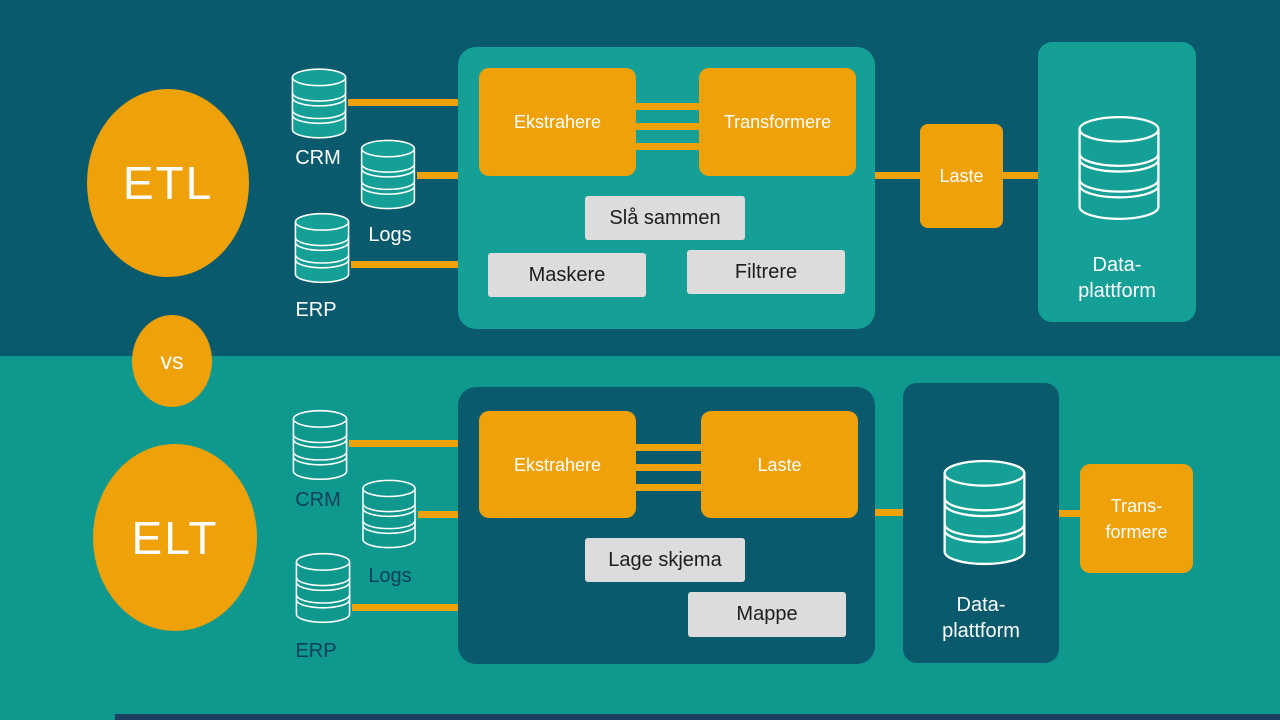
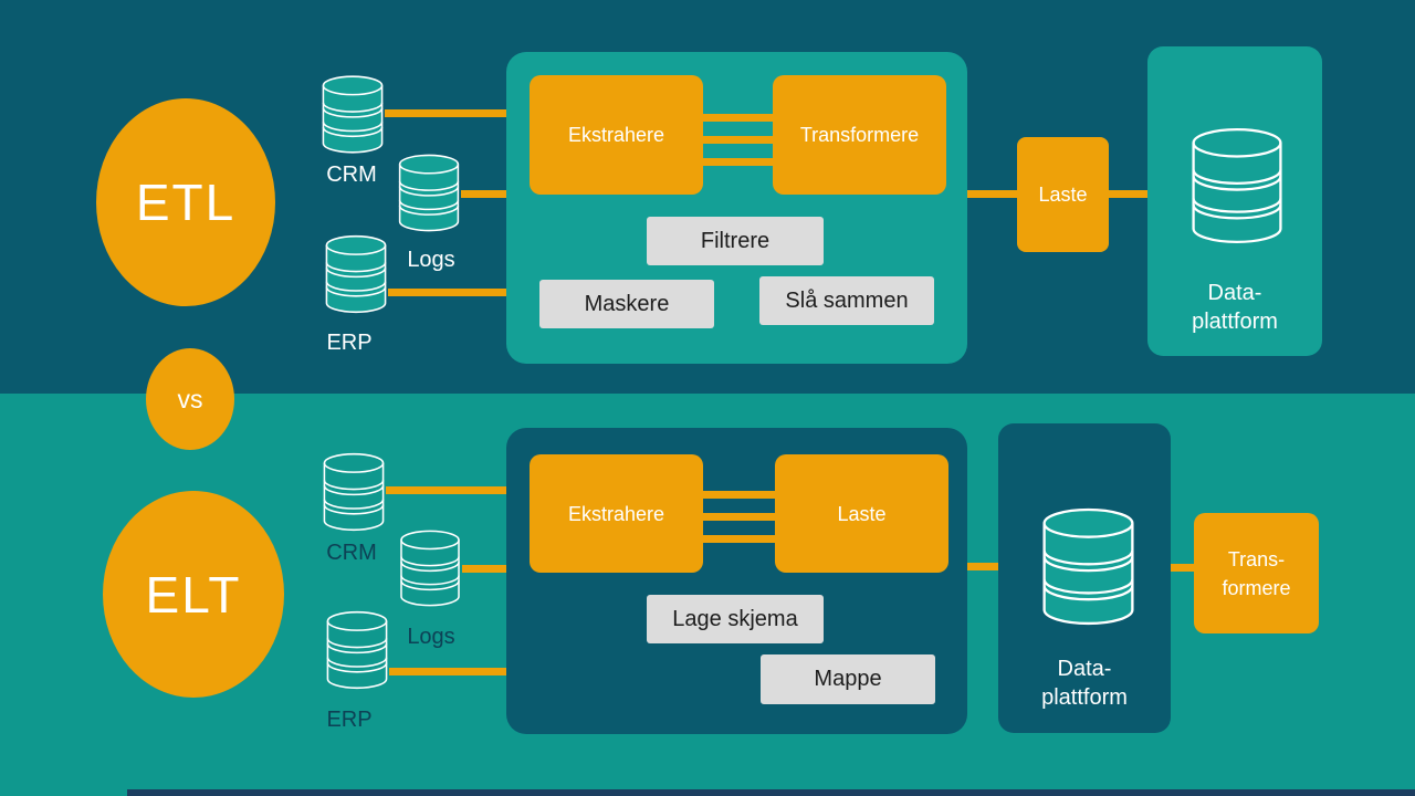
  ETL
  CRM
  Logs
  ERP
  Ekstrahere
  Transformere
- Slå sammen
+ Filtrere
  Maskere
- Filtrere
+ Slå sammen
  Laste
  Data-
  plattform
  vs
  ELT
  CRM
  Logs
  ERP
  Ekstrahere
  Laste
  Lage skjema
  Mappe
  Data-
  plattform
  Trans-
  formere
